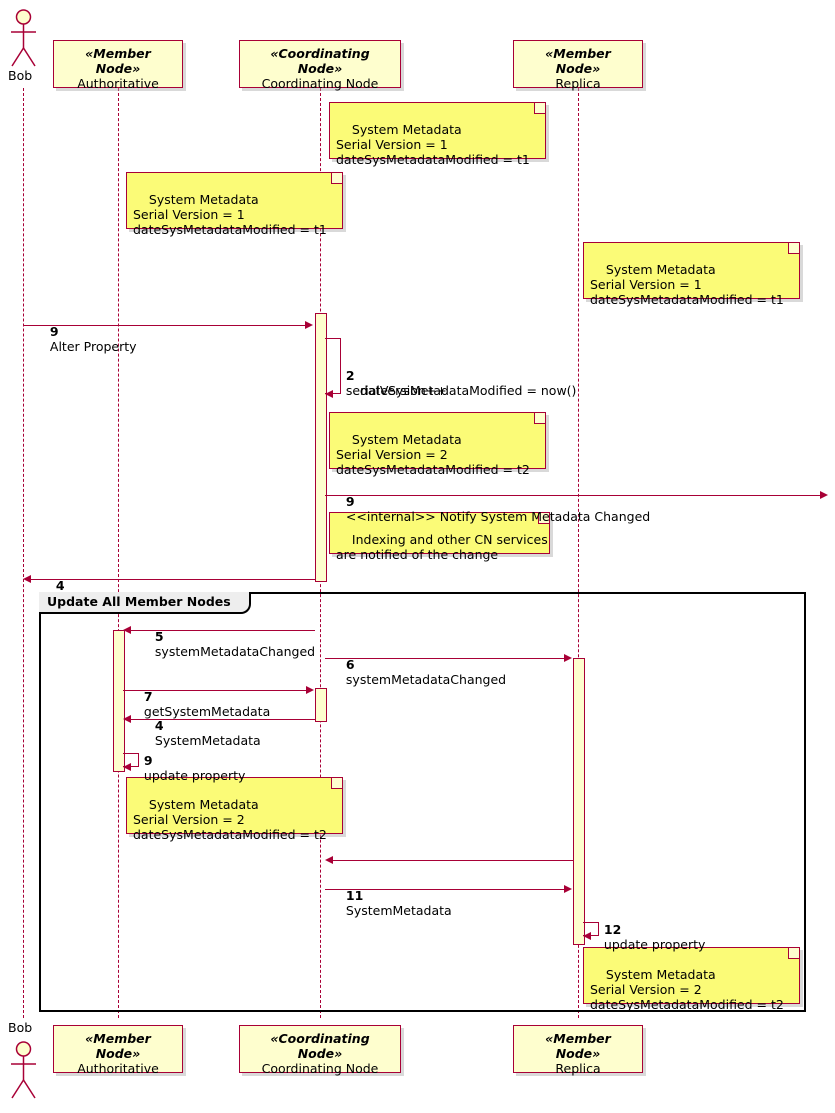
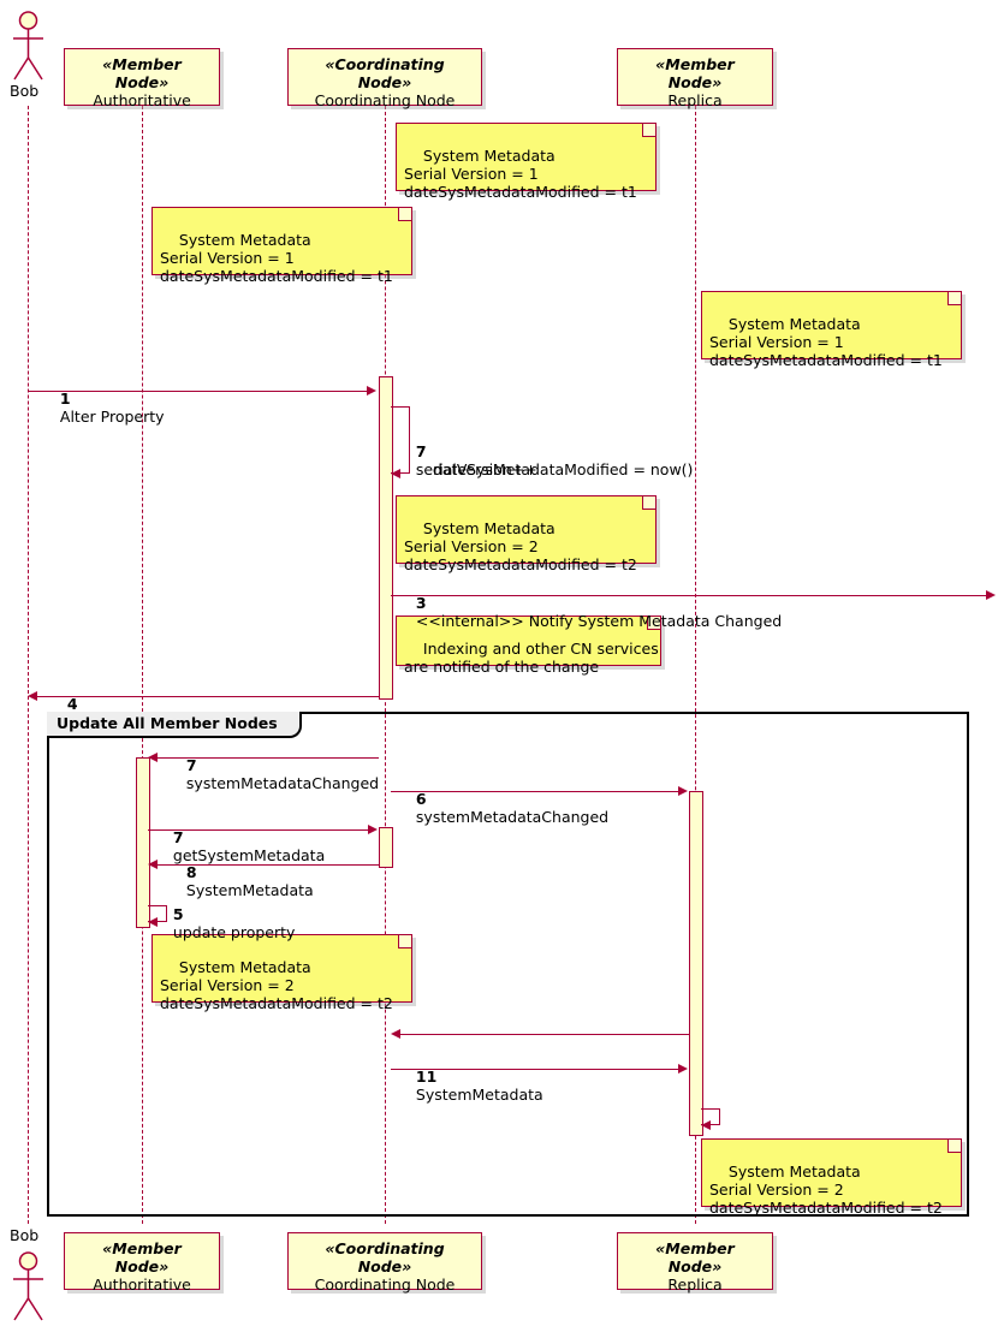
  Bob
  Bob
  «Member Node»
  Authoritative
  «Coordinating Node»
  Coordinating Node
  «Member Node»
  Replica
  «Member Node»
  Authoritative
  «Coordinating Node»
  Coordinating Node
  «Memer Node»
  Replica
  System Metadata
  Serial Version = 1
  dateSysMetadataModified = t1
  System Metadata
  Serial Version = 1
  dateSysMetadataModified = t1
  System Metadata
  Serial Version = 1
  dateSysMetadataModified = t1
  System Metadata
  Serial Version = 2
  dateSysMetadataModified = t2
  Indexing and other CN services
  are notified of the change
  System Metadata
  Serial Version = 2
  dateSysMetadataModified = t2
  System Metadata
  Serial Version = 2
  dateSysMetadataModified = t2
- 9 Alter Property
+ 1 Alter Property
- 2 serialVersion++
+ 7 serialVersion++
  dateSysMetadataModified = now()
- 9 <<internal>> Notify System Metadata Changed
+ 3 <<internal>> Notify System Metadata Changed
  Update All Member Nodes
- 5 systemMetadataChanged
+ 7 systemMetadataChanged
  6 systemMetadataChanged
  7 getSystemMetadata
- 4 SystemMetadata
+ 8 SystemMetadata
- 9 update property
+ 5 update property
  11 SystemMetadata
- 12 update property
